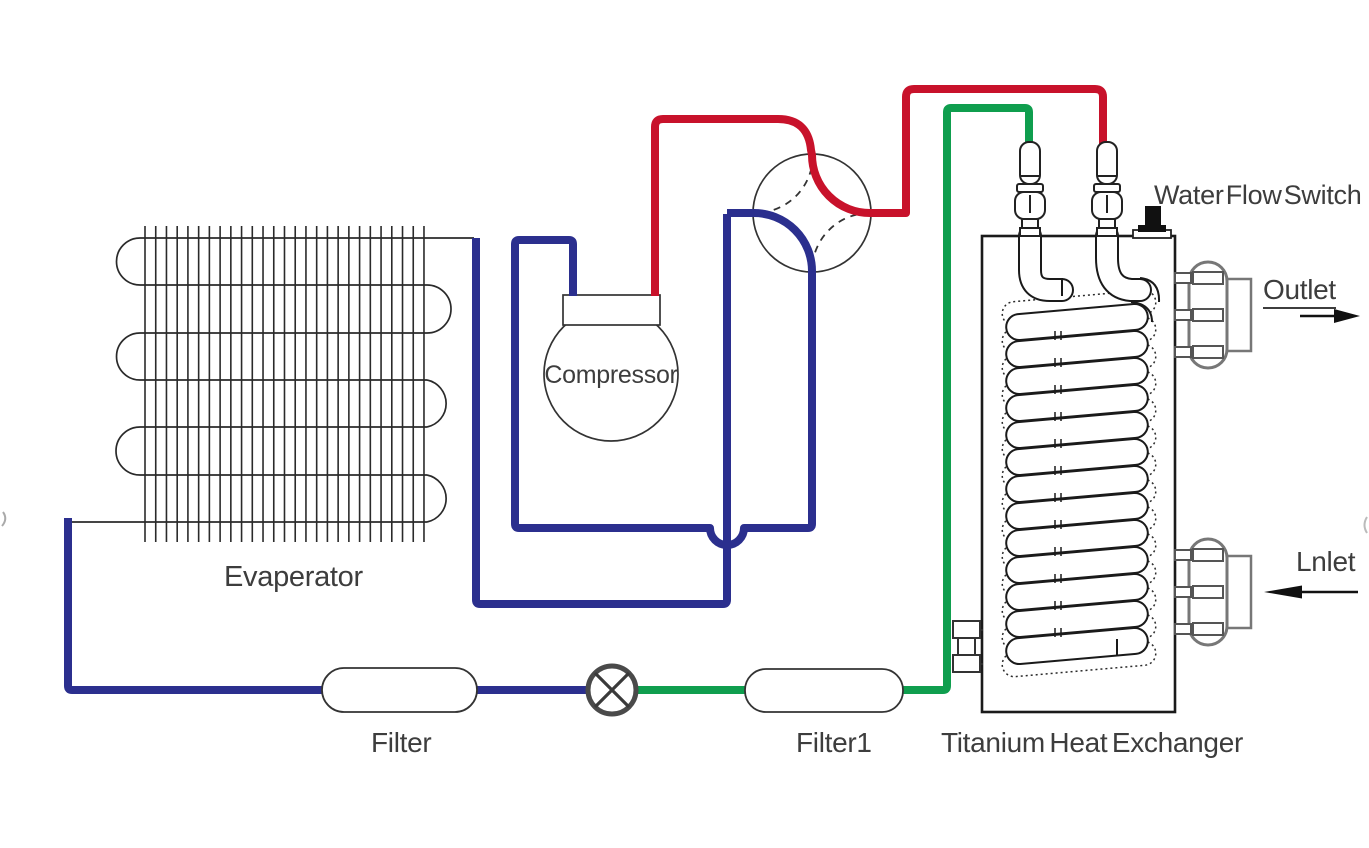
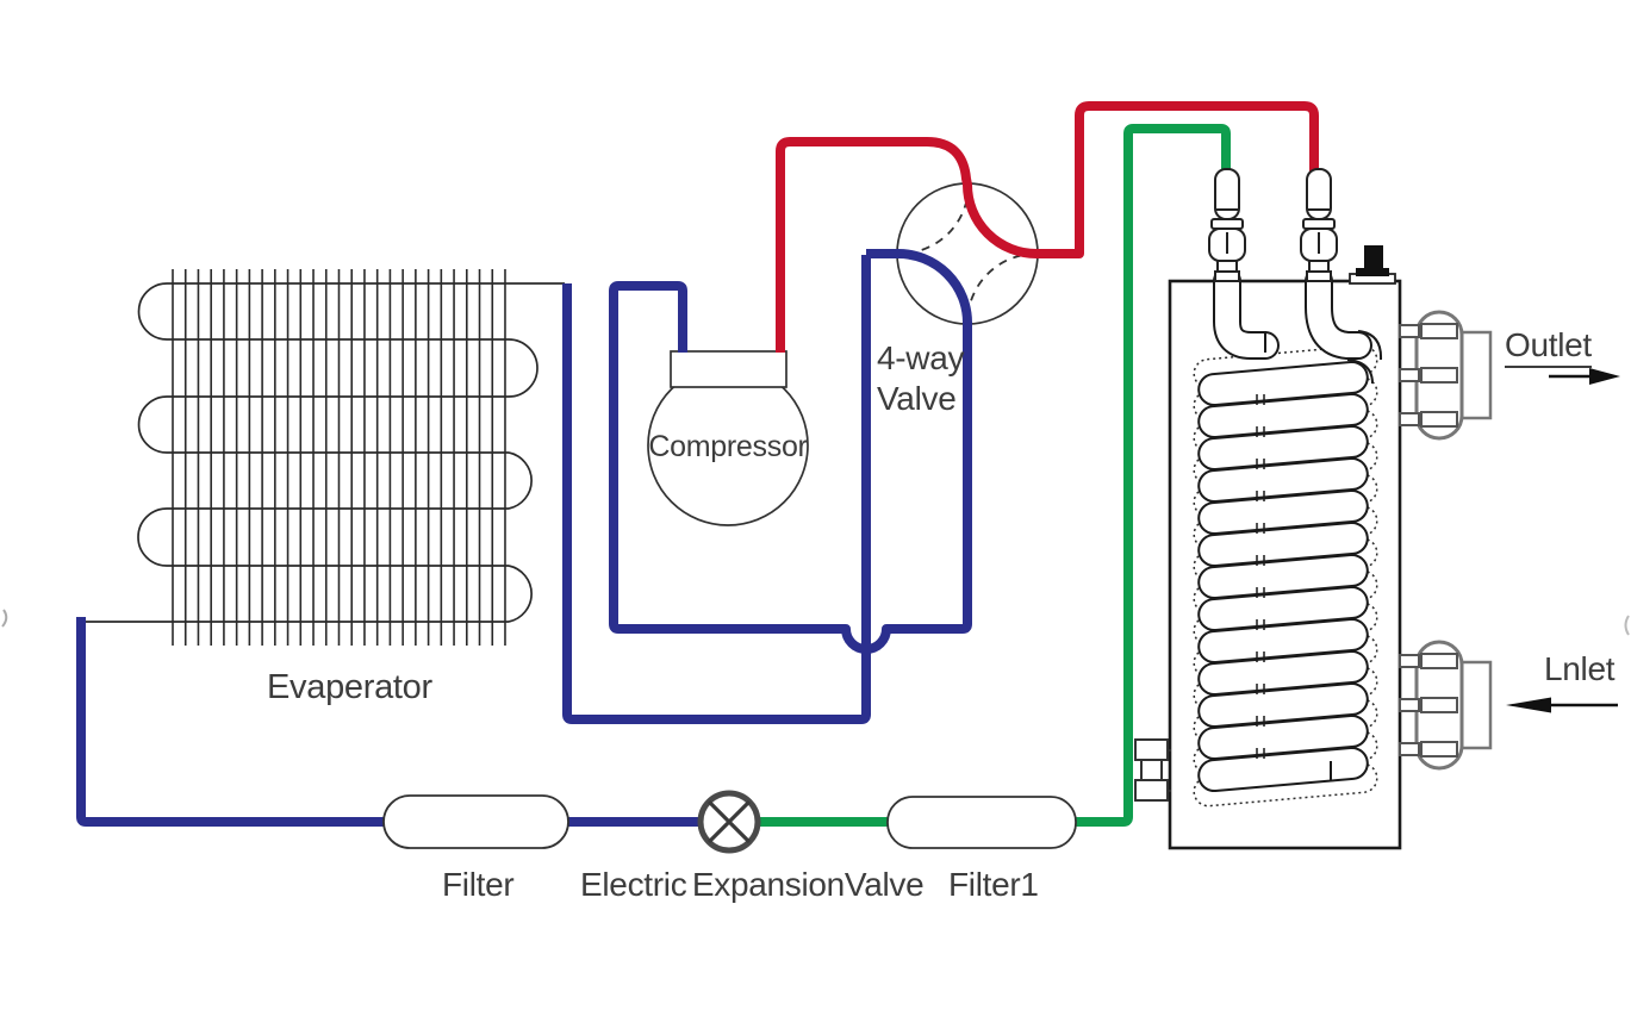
  Evaperator
  Compressor
+ 4-way
+ Valve
  Filter
+ Electric ExpansionValve
  Filter1
- Titanium Heat Exchanger
- Water Flow Switch
  Outlet
  Lnlet
